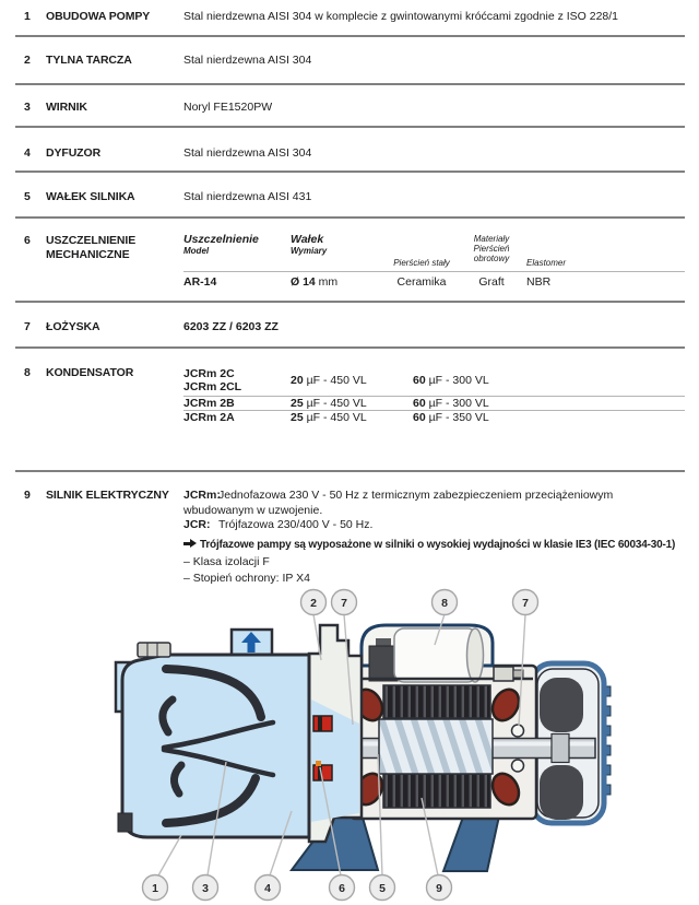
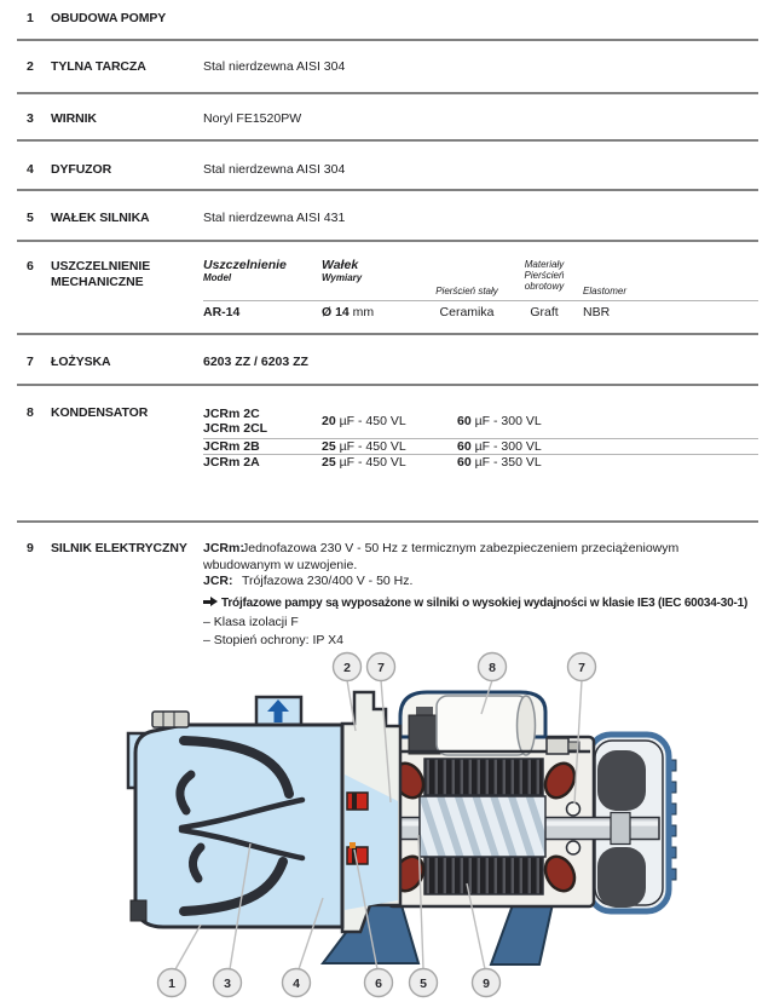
  1
  OBUDOWA POMPY
- Stal nierdzewna AISI 304 w komplecie z gwintowanymi króćcami zgodnie z ISO 228/1
  2
  TYLNA TARCZA
  Stal nierdzewna AISI 304
  3
  WIRNIK
  Noryl FE1520PW
  4
  DYFUZOR
  Stal nierdzewna AISI 304
  5
  WAŁEK SILNIKA
  Stal nierdzewna AISI 431
  6
  USZCZELNIENIE
  MECHANICZNE
  Uszczelnienie
  Model
  Wałek
  Wymiary
  Pierścień stały
  Materiały
  Pierścień obrotowy
  Elastomer
  AR-14
  Ø 14 mm
  Ceramika
  Graft
  NBR
  7
  ŁOŻYSKA
  6203 ZZ / 6203 ZZ
  8
  KONDENSATOR
  JCRm 2C
  JCRm 2CL
  20 µF - 450 VL
  60 µF - 300 VL
  JCRm 2B
  25 µF - 450 VL
  60 µF - 300 VL
  JCRm 2A
  25 µF - 450 VL
  60 µF - 350 VL
  9
  SILNIK ELEKTRYCZNY
  JCRm Jednofazowa 230 V - 50 Hz z termicznym zabezpieczeniem przeciążeniowym wbudowanym w uzwojenie.
  JCR: Trójfazowa 230/400 V - 50 Hz.
  Trójfazowe pampy są wyposażone w silniki o wysokiej wydajności w klasie IE3 (IEC 60034-30-1)
  – Klasa izolacji F
  – Stopień ochrony: IP X4
  2
  7
  8
  7
  1
  3
  4
  6
  5
  9
